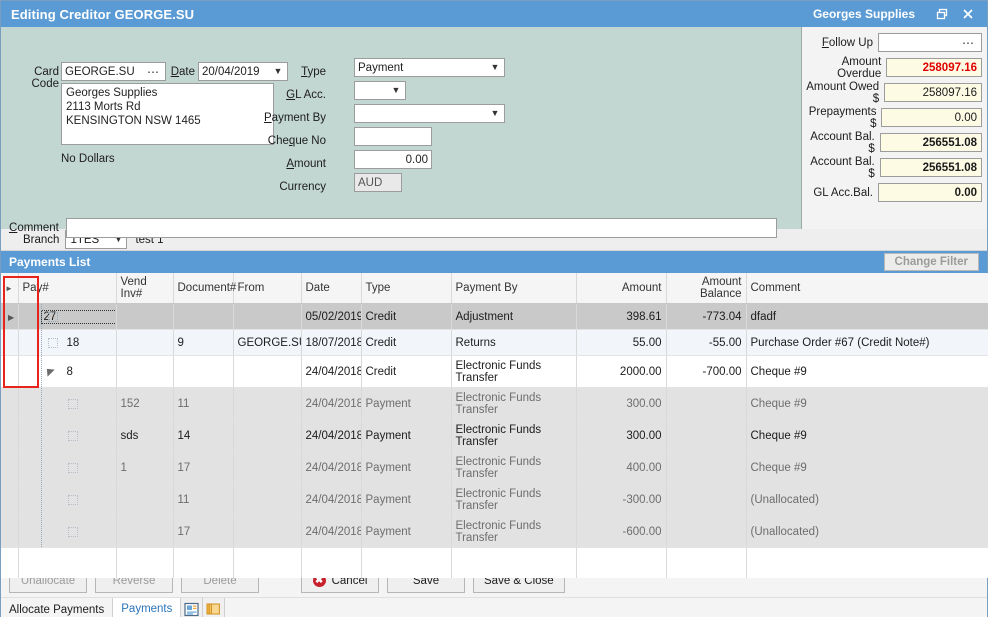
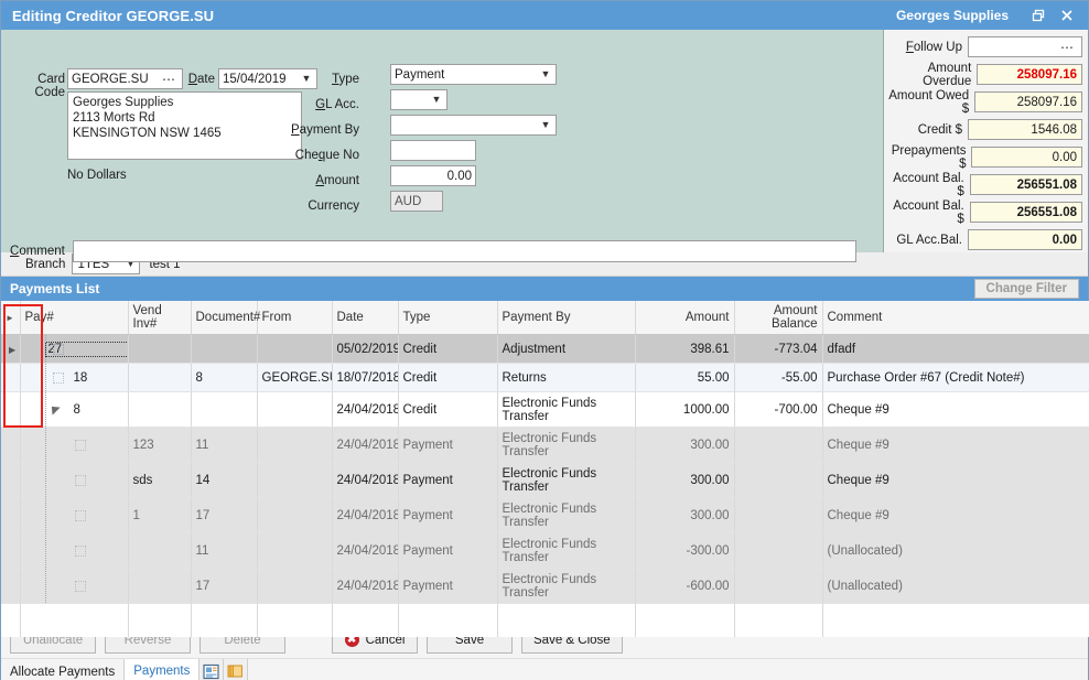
  Editing Creditor GEORGE.SU
  Georges Supplies
  Card Code
  GEORGE.SU
  ⋯
  Date
- 20/04/2019
+ 15/04/2019
  ▼
  Georges Supplies
  2113 Morts Rd
  KENSINGTON NSW 1465
  No Dollars
  Type
  Payment
  ▼
  GL Acc.
  ▼
  Payment By
  ▼
  Cheque No
  Amount
  0.00
  Currency
  AUD
  Comment
  Follow Up
  ⋯
  Amount Overdue
  258097.16
  Amount Owed $
  258097.16
+ Credit $
+ 1546.08
  Prepayments $
  0.00
  Account Bal. $
  256551.08
  Account Bal. $
  256551.08
  GL Acc.Bal.
  0.00
  Branch
  1TES
  ▼
  test 1
  Payments List
  Change Filter
  ►	Pay#	Vend Inv#	Document#	From	Date	Type	Payment By	Amount	Amount Balance	Comment
  ▶	27				05/02/2019	Credit	Adjustment	398.61	-773.04	dfadf
- 	18		9	GEORGE.S	18/07/2018	Credit	Returns	55.00	-55.00	Purchase Order #67 (Credit Note#)
+ 	18		8	GEORGE.S	18/07/2018	Credit	Returns	55.00	-55.00	Purchase Order #67 (Credit Note#)
- 	8				24/04/2018	Credit	Electronic Funds Transfer	2000.00	-700.00	Cheque #9
+ 	8				24/04/2018	Credit	Electronic Funds Transfer	1000.00	-700.00	Cheque #9
- 		152	11		24/04/2018	Payment	Electronic Funds Transfer	300.00		Cheque #9
+ 		123	11		24/04/2018	Payment	Electronic Funds Transfer	300.00		Cheque #9
  		sds	14		24/04/2018	Payment	Electronic Funds Transfer	300.00		Cheque #9
- 		1	17		24/04/2018	Payment	Electronic Funds Transfer	400.00		Cheque #9
+ 		1	17		24/04/2018	Payment	Electronic Funds Transfer	300.00		Cheque #9
  			11		24/04/2018	Payment	Electronic Funds Transfer	-300.00		(Unallocated)
  			17		24/04/2018	Payment	Electronic Funds Transfer	-600.00		(Unallocated)
  Unallocate
  Reverse
  Delete
  ✖
  Cancel
  Save
  Save & Close
  Allocate Payments
  Payments
